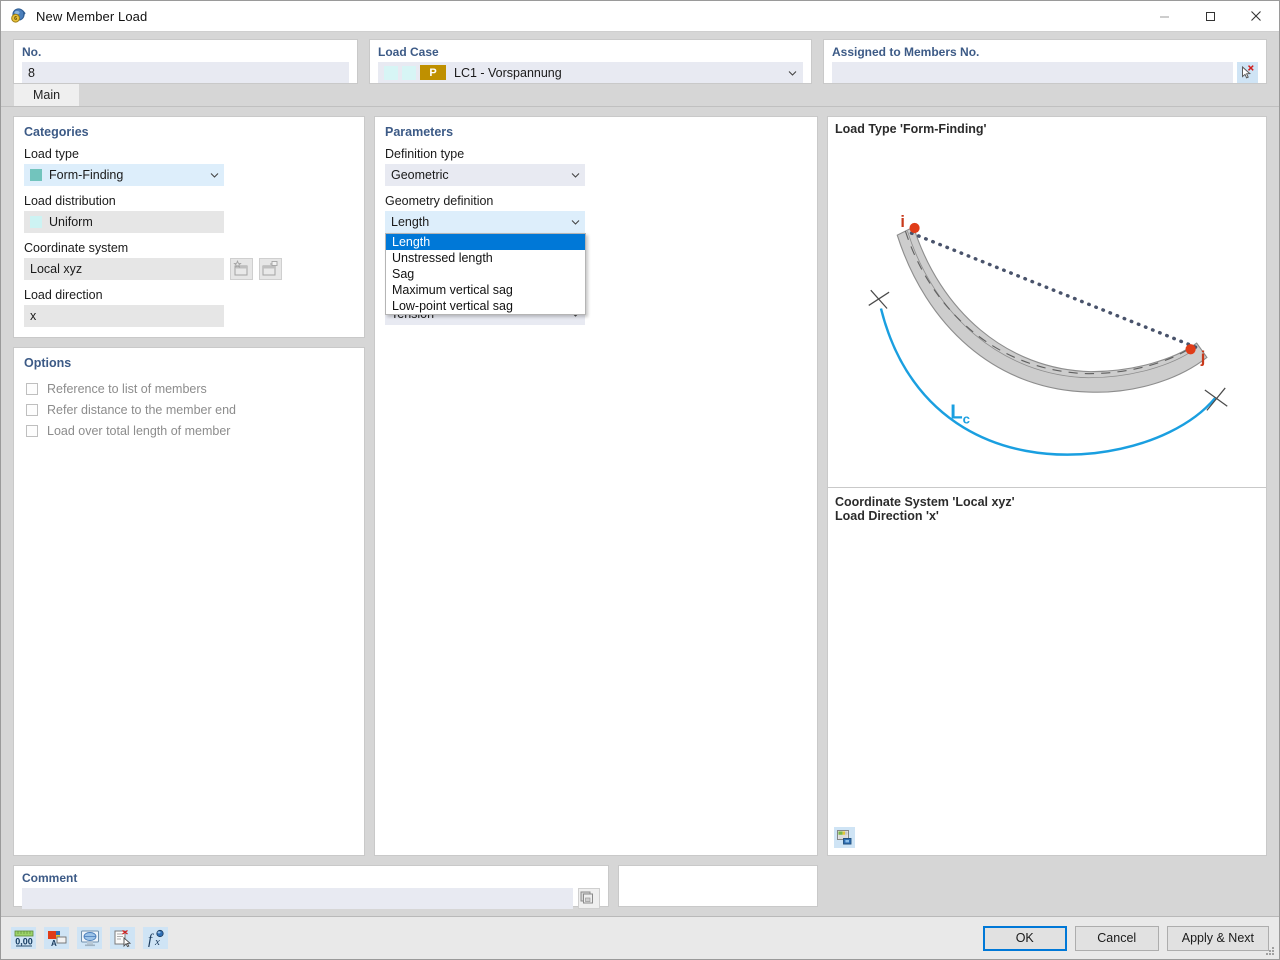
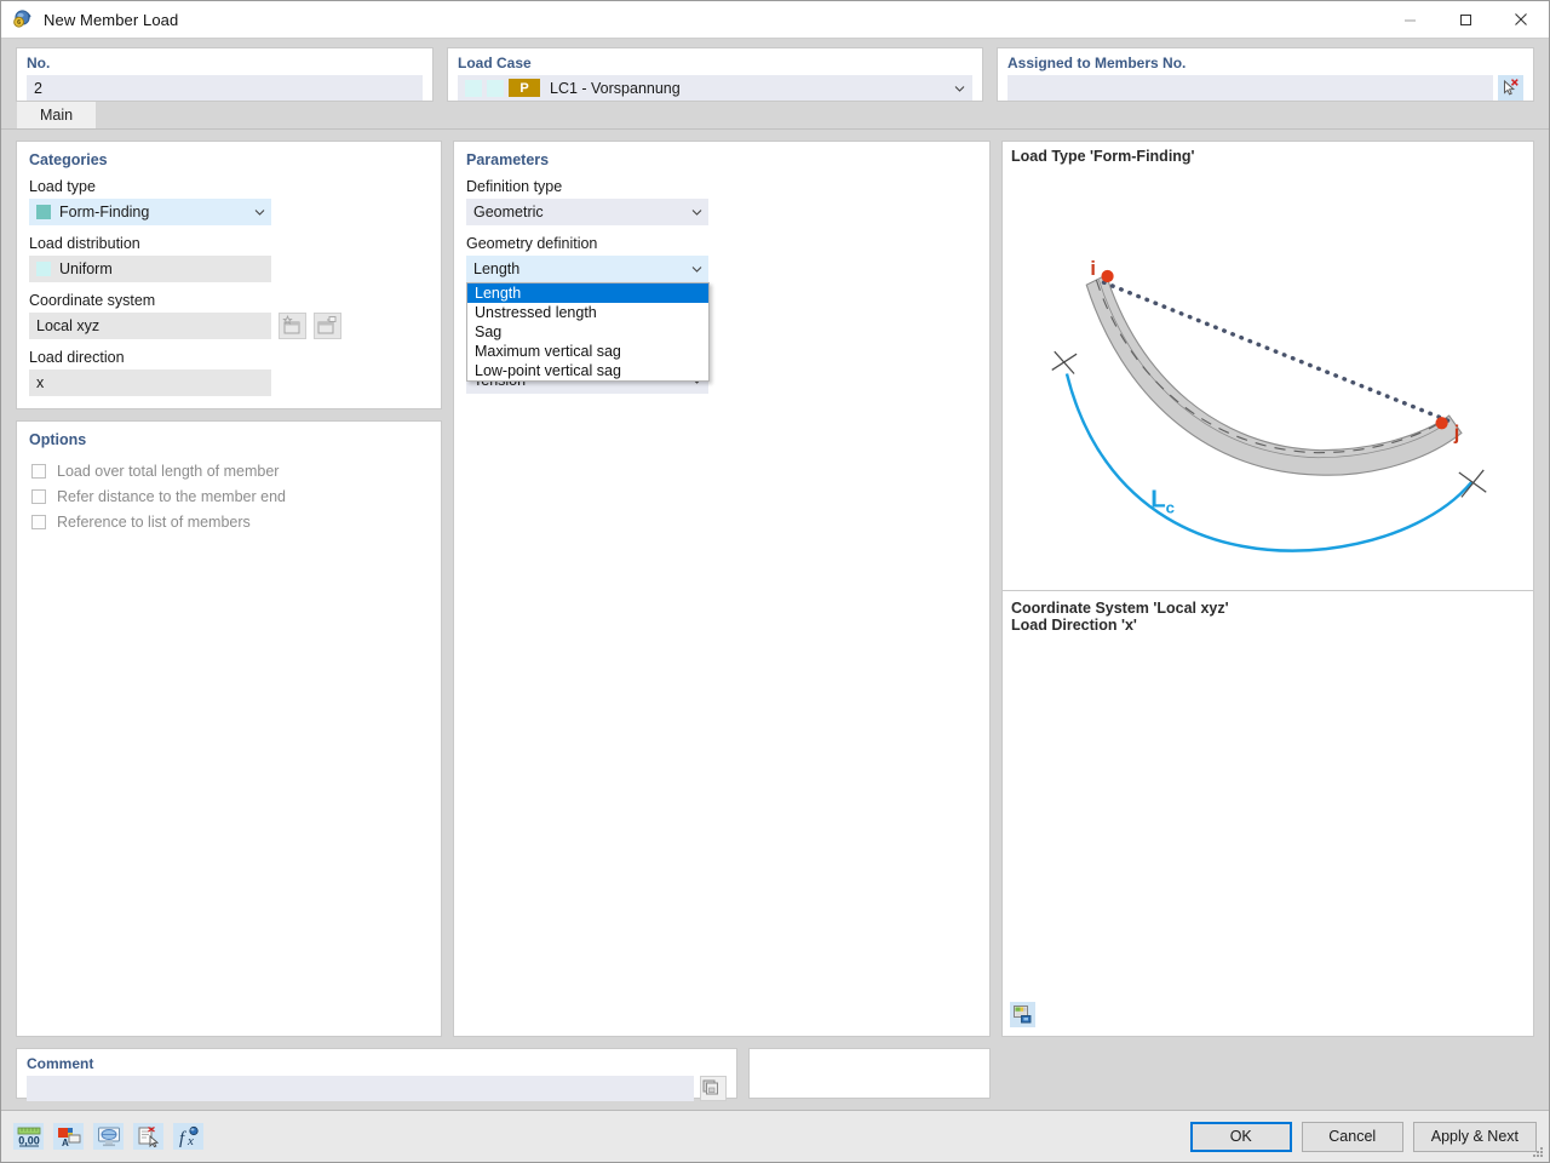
  New Member Load
  No.
- 8
+ 2
  Load Case
  P
  LC1 - Vorspannung
  Assigned to Members No.
  Main
  Categories
  Load type
  Form-Finding
  Load distribution
  Uniform
  Coordinate system
  Local xyz
  Load direction
  x
  Options
- Reference to list of members
+ Load over total length of member
  Refer distance to the member end
- Load over total length of member
+ Reference to list of members
  Parameters
  Definition type
  Geometric
  Geometry definition
  Length
  Length
  Unstressed length
  Sag
  Maximum vertical sag
  Low-point vertical sag
  Load Type 'Form-Finding'
  i
  j
  Lc
  Coordinate System 'Local xyz'
  Load Direction 'x'
  Comment
  0,00
  A
  f
  x
  OK
  Cancel
  Apply & Next
